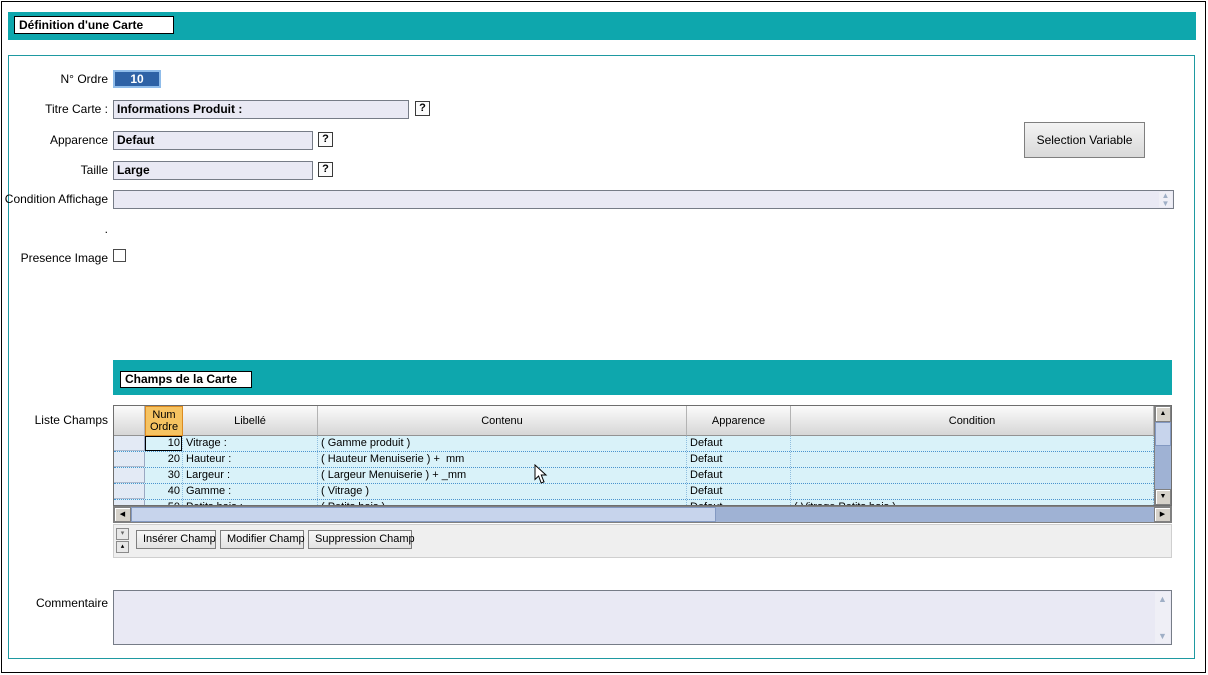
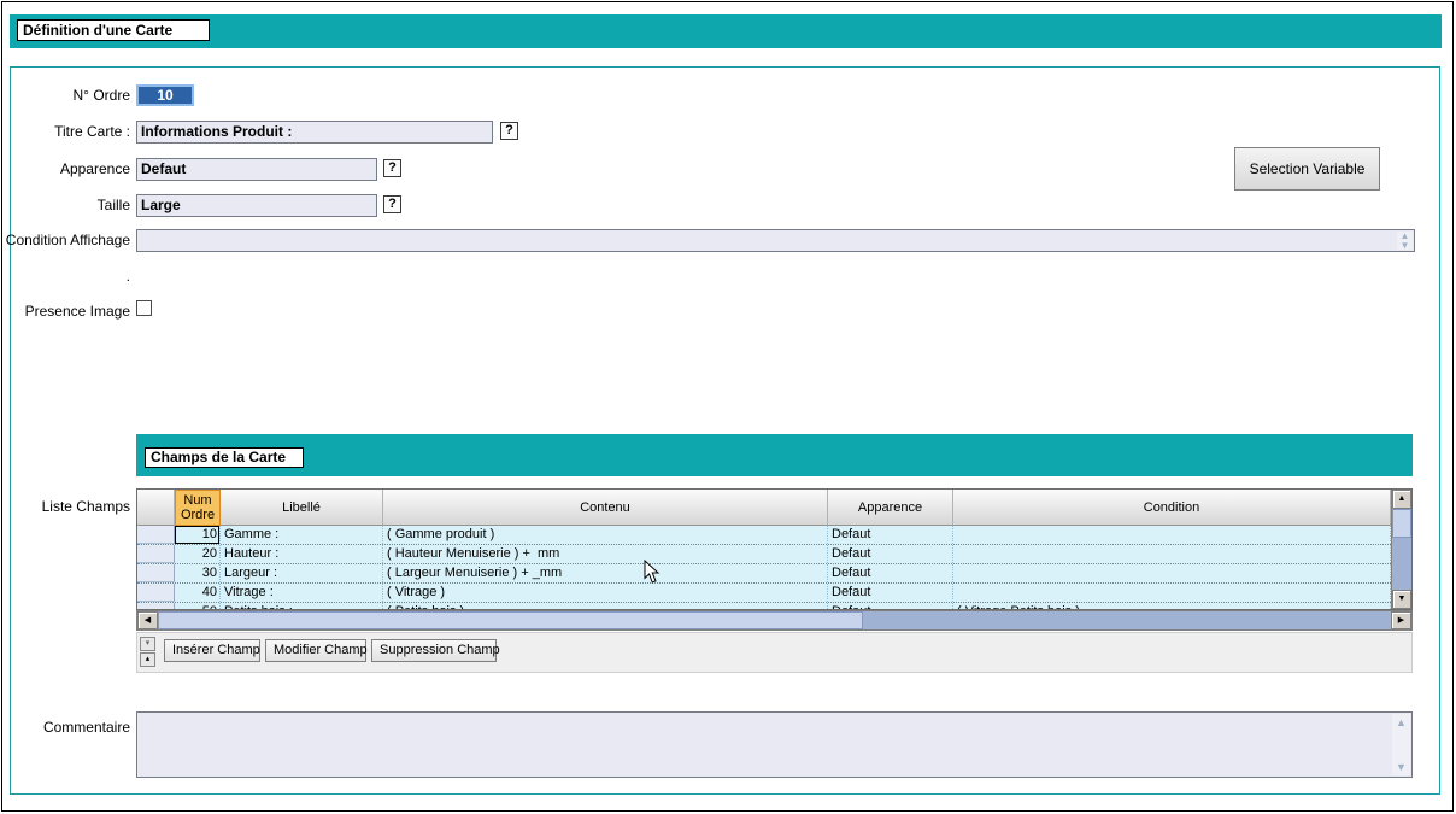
  Définition d'une Carte
  N° Ordre
  Titre Carte :
  Apparence
  Taille
  Condition Affichage
  .
  Presence Image
  10
  Informations Produit :
  ?
  Defaut
  ?
  Large
  ?
  Selection Variable
  ▲
  ▼
  Champs de la Carte
  Liste Champs
  Num
  Ordre
  Libellé
  Contenu
  Apparence
  Condition
  10
- Vitrage :
+ Gamme :
  ( Gamme produit )
  Defaut
  20
  Hauteur :
  ( Hauteur Menuiserie ) + mm
  Defaut
  30
  Largeur :
  ( Largeur Menuiserie ) + _mm
  Defaut
  40
- Gamme :
+ Vitrage :
  ( Vitrage )
  Defaut
  Insérer Champ
  Modifier Champ
  Suppression Champ
  Commentaire
  ▲
  ▼
